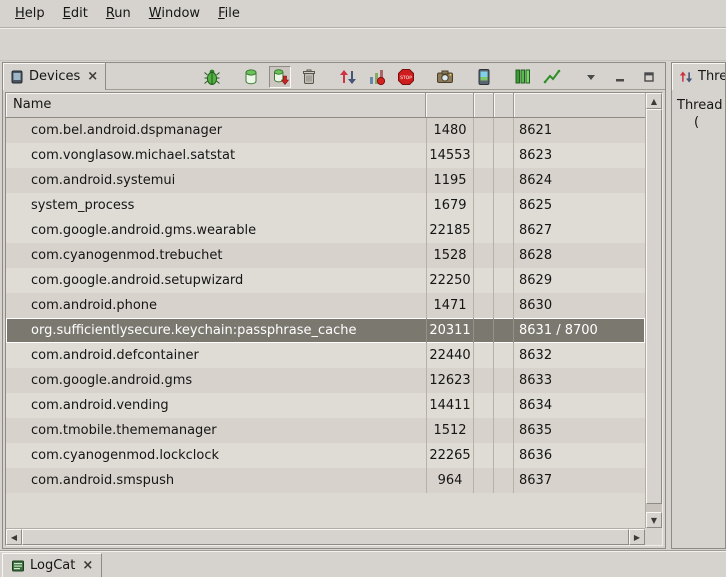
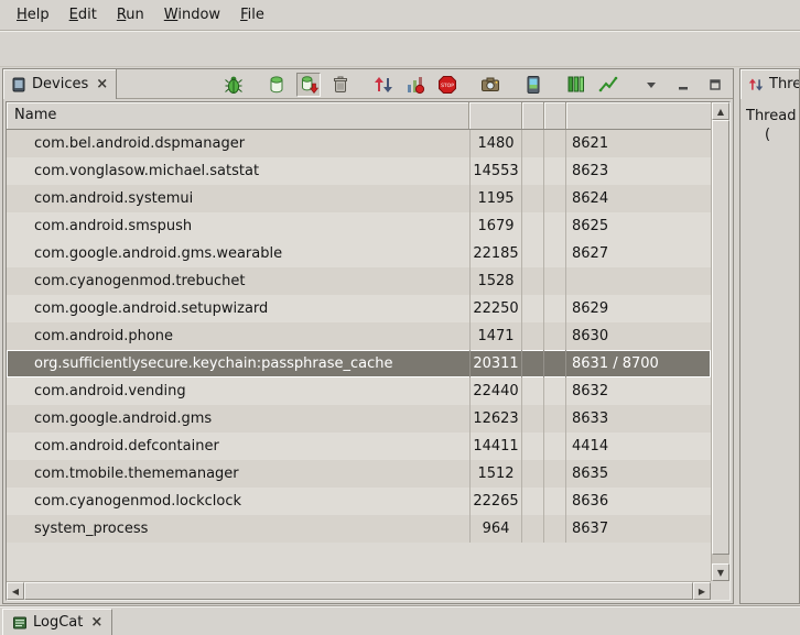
  Help
  Edit
  Run
  Window
  File
  Devices
  ×
  Name
  com.bel.android.dspmanager
  1480
  8621
  com.vonglasow.michael.satstat
  14553
  8623
  com.android.systemui
  1195
  8624
- system_process
+ com.android.smspush
  1679
  8625
  com.google.android.gms.wearable
  22185
  8627
  com.cyanogenmod.trebuchet
  1528
- 8628
  com.google.android.setupwizard
  22250
  8629
  com.android.phone
  1471
  8630
  org.sufficientlysecure.keychain:passphrase_cache
  20311
  8631 / 8700
- com.android.defcontainer
+ com.android.vending
  22440
  8632
  com.google.android.gms
  12623
  8633
- com.android.vending
+ com.android.defcontainer
  14411
- 8634
+ 4414
  com.tmobile.thememanager
  1512
  8635
  com.cyanogenmod.lockclock
  22265
  8636
- com.android.smspush
+ system_process
  964
  8637
  ▲
  ▼
  ◀
  ▶
  Thread
  (
  LogCat
  ×
